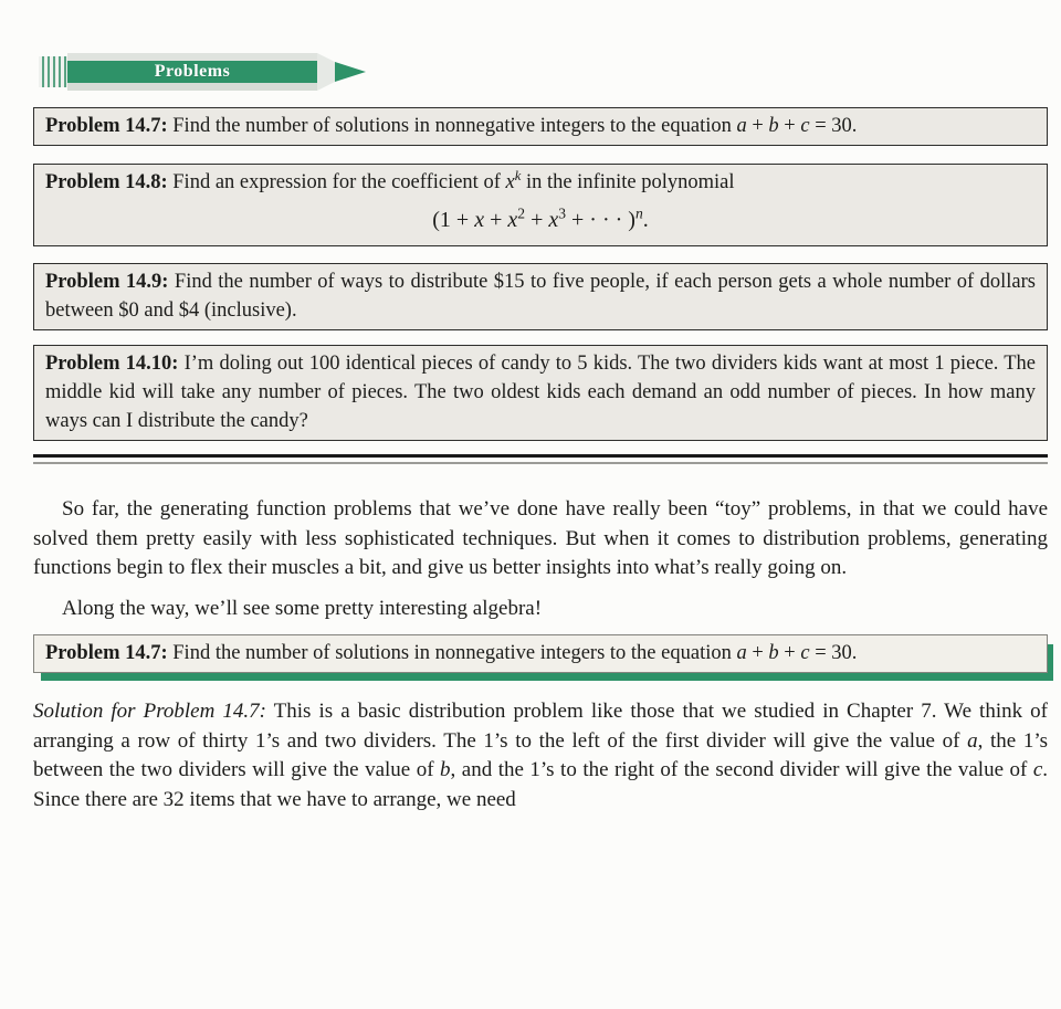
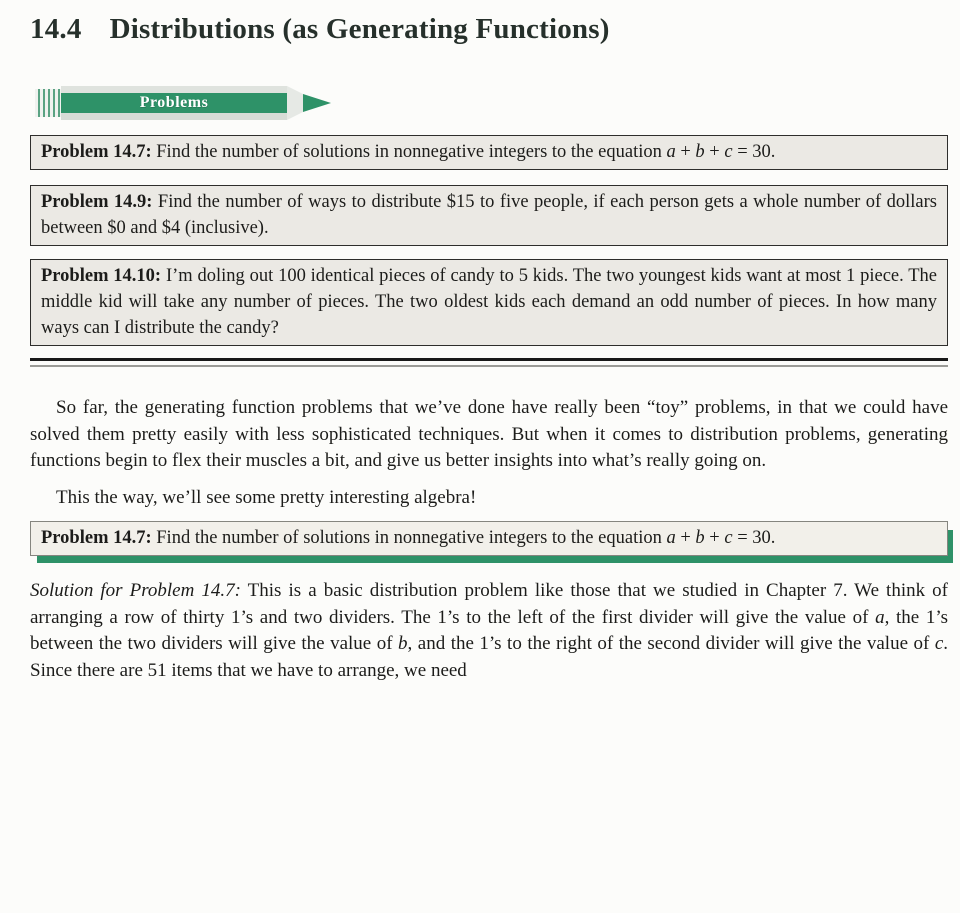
+ 14.4 Distributions (as Generating Functions)
  Problems
  Problem 14.7: Find the number of solutions in nonnegative integers to the equation a + b + c = 30.
- Problem 14.8: Find an expression for the coefficient of xk in the infinite polynomial
- (1 + x + x2 + x3 + · · · )n.
  Problem 14.9: Find the number of ways to distribute $15 to five people, if each person gets a whole number of dollars between $0 and $4 (inclusive).
- Problem 14.10: I’m doling out 100 identical pieces of candy to 5 kids. The two dividers kids want at most 1 piece. The middle kid will take any number of pieces. The two oldest kids each demand an odd number of pieces. In how many ways can I distribute the candy?
+ Problem 14.10: I’m doling out 100 identical pieces of candy to 5 kids. The two youngest kids want at most 1 piece. The middle kid will take any number of pieces. The two oldest kids each demand an odd number of pieces. In how many ways can I distribute the candy?
  So far, the generating function problems that we’ve done have really been “toy” problems, in that we could have solved them pretty easily with less sophisticated techniques. But when it comes to distribution problems, generating functions begin to flex their muscles a bit, and give us better insights into what’s really going on.
- Along the way, we’ll see some pretty interesting algebra!
+ This the way, we’ll see some pretty interesting algebra!
  Problem 14.7: Find the number of solutions in nonnegative integers to the equation a + b + c = 30.
- Solution for Problem 14.7: This is a basic distribution problem like those that we studied in Chapter 7. We think of arranging a row of thirty 1’s and two dividers. The 1’s to the left of the first divider will give the value of a, the 1’s between the two dividers will give the value of b, and the 1’s to the right of the second divider will give the value of c. Since there are 32 items that we have to arrange, we need
+ Solution for Problem 14.7: This is a basic distribution problem like those that we studied in Chapter 7. We think of arranging a row of thirty 1’s and two dividers. The 1’s to the left of the first divider will give the value of a, the 1’s between the two dividers will give the value of b, and the 1’s to the right of the second divider will give the value of c. Since there are 51 items that we have to arrange, we need
